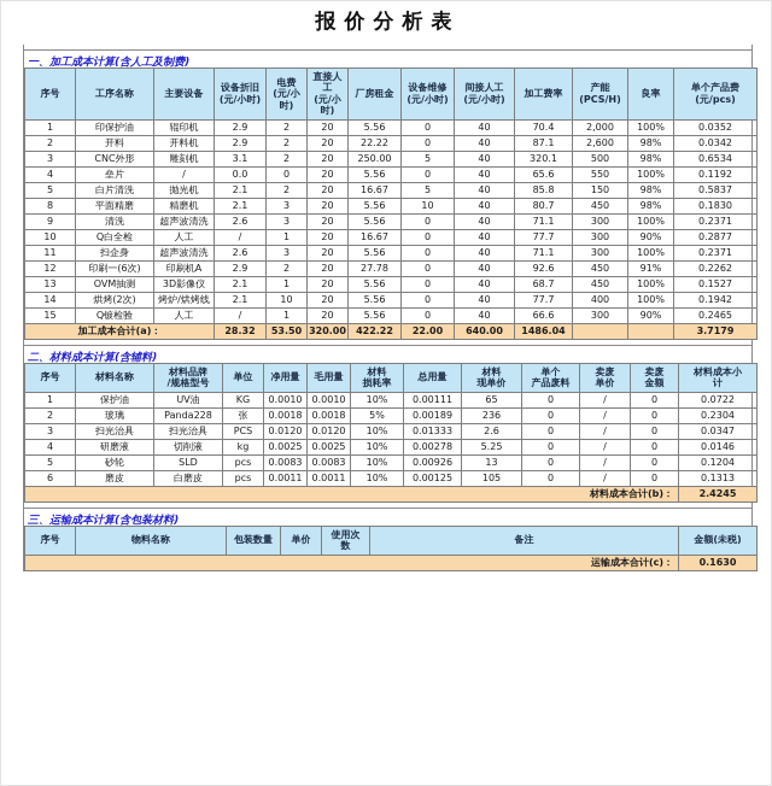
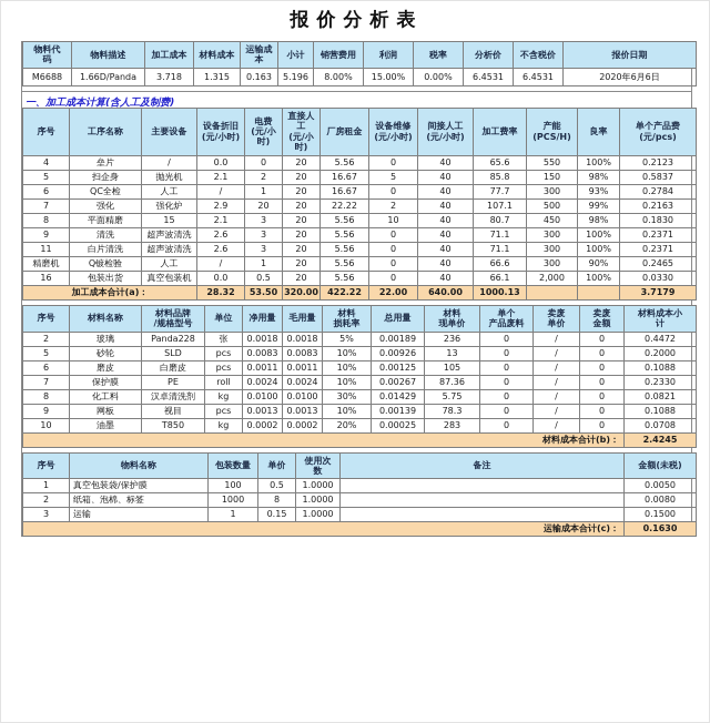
  报价分析表
+ 物料代 码	物料描述	加工成本	材料成本	运输成 本	小计	销营费用	利润	税率	分析价	不含税价	报价日期
+ M6688	1.66D/Panda	3.718	1.315	0.163	5.196	8.00%	15.00%	0.00%	6.4531	6.4531	2020年6月6日
  一、加工成本计算(含人工及制费)
  序号	工序名称	主要设备	设备折旧 (元/小时)	电费 (元/小时)	直接人工 (元/小时)	厂房租金	设备维修 (元/小时)	间接人工 (元/小时)	加工费率	产能 (PCS/H)	良率	单个产品费 (元/pcs)
- 1	印保护油	辊印机	2.9	2	20	5.56	0	40	70.4	2,000	100%	0.0352
- 2	开料	开料机	2.9	2	20	22.22	0	40	87.1	2,600	98%	0.0342
- 3	CNC外形	雕刻机	3.1	2	20	250.00	5	40	320.1	500	98%	0.6534
- 4	垒片	/	0.0	0	20	5.56	0	40	65.6	550	100%	0.1192
+ 4	垒片	/	0.0	0	20	5.56	0	40	65.6	550	100%	0.2123
- 5	白片清洗	抛光机	2.1	2	20	16.67	5	40	85.8	150	98%	0.5837
+ 5	扫企身	抛光机	2.1	2	20	16.67	5	40	85.8	150	98%	0.5837
+ 6	QC全检	人工	/	1	20	16.67	0	40	77.7	300	93%	0.2784
+ 7	强化	强化炉	2.9	20	20	22.22	2	40	107.1	500	99%	0.2163
- 8	平面精磨	精磨机	2.1	3	20	5.56	10	40	80.7	450	98%	0.1830
+ 8	平面精磨	15	2.1	3	20	5.56	10	40	80.7	450	98%	0.1830
  9	清洗	超声波清洗	2.6	3	20	5.56	0	40	71.1	300	100%	0.2371
- 10	Q白全检	人工	/	1	20	16.67	0	40	77.7	300	90%	0.2877
- 11	扫企身	超声波清洗	2.6	3	20	5.56	0	40	71.1	300	100%	0.2371
+ 11	白片清洗	超声波清洗	2.6	3	20	5.56	0	40	71.1	300	100%	0.2371
- 12	印刷一(6次)	印刷机A	2.9	2	20	27.78	0	40	92.6	450	91%	0.2262
- 13	OVM抽测	3D影像仪	2.1	1	20	5.56	0	40	68.7	450	100%	0.1527
- 14	烘烤(2次)	烤炉/烘烤线	2.1	10	20	5.56	0	40	77.7	400	100%	0.1942
- 15	Q镀检验	人工	/	1	20	5.56	0	40	66.6	300	90%	0.2465
+ 精磨机	Q镀检验	人工	/	1	20	5.56	0	40	66.6	300	90%	0.2465
+ 16	包装出货	真空包装机	0.0	0.5	20	5.56	0	40	66.1	2,000	100%	0.0330
- 加工成本合计(a)：	28.32	53.50	320.00	422.22	22.00	640.00	1486.04			3.7179
+ 加工成本合计(a)：	28.32	53.50	320.00	422.22	22.00	640.00	1000.13			3.7179
- 二、材料成本计算(含辅料)
  序号	材料名称	材料品牌 /规格型号	单位	净用量	毛用量	材料 损耗率	总用量	材料 现单价	单个 产品废料	卖废 单价	卖废 金额	材料成本小 计
- 1	保护油	UV油	KG	0.0010	0.0010	10%	0.00111	65	0	/	0	0.0722
- 2	玻璃	Panda228	张	0.0018	0.0018	5%	0.00189	236	0	/	0	0.2304
+ 2	玻璃	Panda228	张	0.0018	0.0018	5%	0.00189	236	0	/	0	0.4472
- 3	扫光治具	扫光治具	PCS	0.0120	0.0120	10%	0.01333	2.6	0	/	0	0.0347
- 4	研磨液	切削液	kg	0.0025	0.0025	10%	0.00278	5.25	0	/	0	0.0146
- 5	砂轮	SLD	pcs	0.0083	0.0083	10%	0.00926	13	0	/	0	0.1204
+ 5	砂轮	SLD	pcs	0.0083	0.0083	10%	0.00926	13	0	/	0	0.2000
- 6	磨皮	白磨皮	pcs	0.0011	0.0011	10%	0.00125	105	0	/	0	0.1313
+ 6	磨皮	白磨皮	pcs	0.0011	0.0011	10%	0.00125	105	0	/	0	0.1088
+ 7	保护膜	PE	roll	0.0024	0.0024	10%	0.00267	87.36	0	/	0	0.2330
+ 8	化工料	汉卓清洗剂	kg	0.0100	0.0100	30%	0.01429	5.75	0	/	0	0.0821
+ 9	网板	视目	pcs	0.0013	0.0013	10%	0.00139	78.3	0	/	0	0.1088
+ 10	油墨	T850	kg	0.0002	0.0002	20%	0.00025	283	0	/	0	0.0708
  材料成本合计(b)：	2.4245
- 三、运输成本计算(含包装材料)
  序号	物料名称	包装数量	单价	使用次 数	备注	金额(未税)
+ 1	真空包装袋/保护膜	100	0.5	1.0000		0.0050
+ 2	纸箱、泡棉、标签	1000	8	1.0000		0.0080
+ 3	运输	1	0.15	1.0000		0.1500
  运输成本合计(c)：	0.1630
